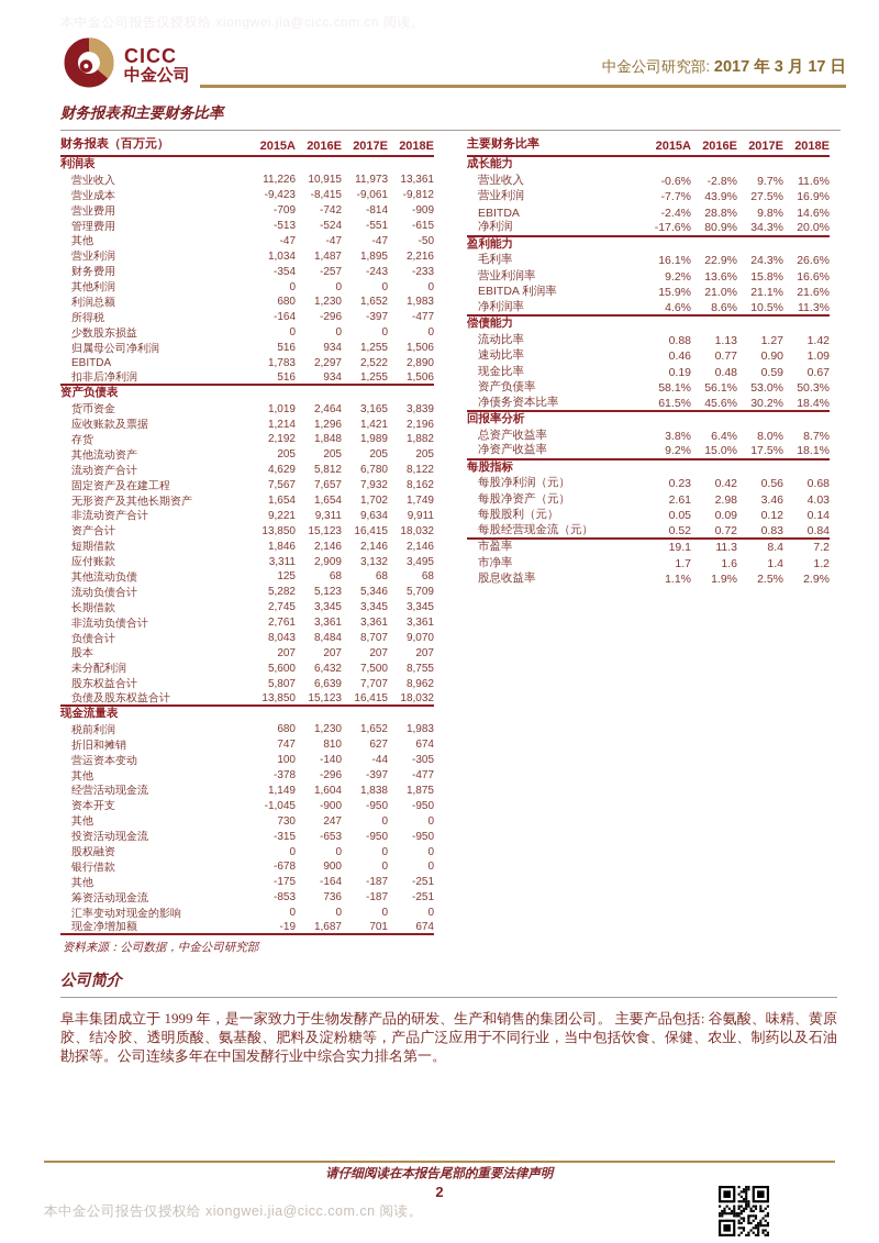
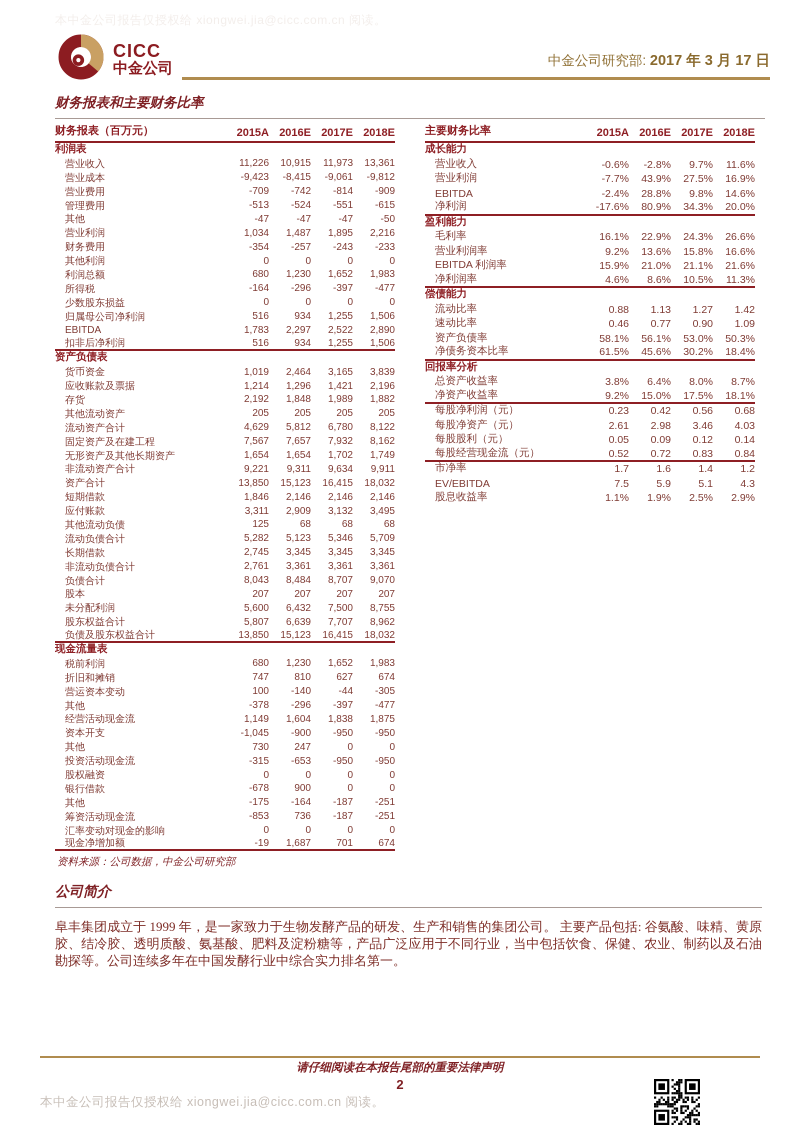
  CICC
  中金公司
  中金公司研究部: 2017 年 3 月 17 日
  财务报表和主要财务比率
  财务报表（百万元）
  2015A
  2016E
  2017E
  2018E
  利润表
  营业收入
  11,226
  10,915
  11,973
  13,361
  营业成本
  -9,423
  -8,415
  -9,061
  -9,812
  营业费用
  -709
  -742
  -814
  -909
  管理费用
  -513
  -524
  -551
  -615
  其他
  -47
  -47
  -47
  -50
  营业利润
  1,034
  1,487
  1,895
  2,216
  财务费用
  -354
  -257
  -243
  -233
  其他利润
  0
  0
  0
  0
  利润总额
  680
  1,230
  1,652
  1,983
  所得税
  -164
  -296
  -397
  -477
  少数股东损益
  0
  0
  0
  0
  归属母公司净利润
  516
  934
  1,255
  1,506
  EBITDA
  1,783
  2,297
  2,522
  2,890
  扣非后净利润
  516
  934
  1,255
  1,506
  资产负债表
  货币资金
  1,019
  2,464
  3,165
  3,839
  应收账款及票据
  1,214
  1,296
  1,421
  2,196
  存货
  2,192
  1,848
  1,989
  1,882
  其他流动资产
  205
  205
  205
  205
  流动资产合计
  4,629
  5,812
  6,780
  8,122
  固定资产及在建工程
  7,567
  7,657
  7,932
  8,162
  无形资产及其他长期资产
  1,654
  1,654
  1,702
  1,749
  非流动资产合计
  9,221
  9,311
  9,634
  9,911
  资产合计
  13,850
  15,123
  16,415
  18,032
  短期借款
  1,846
  2,146
  2,146
  2,146
  应付账款
  3,311
  2,909
  3,132
  3,495
  其他流动负债
  125
  68
  68
  68
  流动负债合计
  5,282
  5,123
  5,346
  5,709
  长期借款
  2,745
  3,345
  3,345
  3,345
  非流动负债合计
  2,761
  3,361
  3,361
  3,361
  负债合计
  8,043
  8,484
  8,707
  9,070
  股本
  207
  207
  207
  207
  未分配利润
  5,600
  6,432
  7,500
  8,755
  股东权益合计
  5,807
  6,639
  7,707
  8,962
  负债及股东权益合计
  13,850
  15,123
  16,415
  18,032
  现金流量表
  税前利润
  680
  1,230
  1,652
  1,983
  折旧和摊销
  747
  810
  627
  674
  营运资本变动
  100
  -140
  -44
  -305
  其他
  -378
  -296
  -397
  -477
  经营活动现金流
  1,149
  1,604
  1,838
  1,875
  资本开支
  -1,045
  -900
  -950
  -950
  其他
  730
  247
  0
  0
  投资活动现金流
  -315
  -653
  -950
  -950
  股权融资
  0
  0
  0
  0
  银行借款
  -678
  900
  0
  0
  其他
  -175
  -164
  -187
  -251
  筹资活动现金流
  -853
  736
  -187
  -251
  汇率变动对现金的影响
  0
  0
  0
  0
  现金净增加额
  -19
  1,687
  701
  674
  主要财务比率
  2015A
  2016E
  2017E
  2018E
  成长能力
  营业收入
  -0.6%
  -2.8%
  9.7%
  11.6%
  营业利润
  -7.7%
  43.9%
  27.5%
  16.9%
  EBITDA
  -2.4%
  28.8%
  9.8%
  14.6%
  净利润
  -17.6%
  80.9%
  34.3%
  20.0%
  盈利能力
  毛利率
  16.1%
  22.9%
  24.3%
  26.6%
  营业利润率
  9.2%
  13.6%
  15.8%
  16.6%
  EBITDA 利润率
  15.9%
  21.0%
  21.1%
  21.6%
  净利润率
  4.6%
  8.6%
  10.5%
  11.3%
  偿债能力
  流动比率
  0.88
  1.13
  1.27
  1.42
  速动比率
  0.46
  0.77
  0.90
  1.09
- 现金比率
- 0.19
- 0.48
- 0.59
- 0.67
  资产负债率
  58.1%
  56.1%
  53.0%
  50.3%
  净债务资本比率
  61.5%
  45.6%
  30.2%
  18.4%
  回报率分析
  总资产收益率
  3.8%
  6.4%
  8.0%
  8.7%
  净资产收益率
  9.2%
  15.0%
  17.5%
  18.1%
- 每股指标
  每股净利润（元）
  0.23
  0.42
  0.56
  0.68
  每股净资产（元）
  2.61
  2.98
  3.46
  4.03
  每股股利（元）
  0.05
  0.09
  0.12
  0.14
  每股经营现金流（元）
  0.52
  0.72
  0.83
  0.84
- 市盈率
- 19.1
- 11.3
- 8.4
- 7.2
  市净率
  1.7
  1.6
  1.4
  1.2
+ EV/EBITDA
+ 7.5
+ 5.9
+ 5.1
+ 4.3
  股息收益率
  1.1%
  1.9%
  2.5%
  2.9%
  资料来源：公司数据，中金公司研究部
  公司简介
  阜丰集团成立于 1999 年，是一家致力于生物发酵产品的研发、生产和销售的集团公司。 主要产品包括: 谷氨酸、味精、黄原胶、结冷胶、透明质酸、氨基酸、肥料及淀粉糖等，产品广泛应用于不同行业，当中包括饮食、保健、农业、制药以及石油 勘探等。公司连续多年在中国发酵行业中综合实力排名第一。
  请仔细阅读在本报告尾部的重要法律声明
  2
  本中金公司报告仅授权给 xiongwei.jia@cicc.com.cn 阅读。
